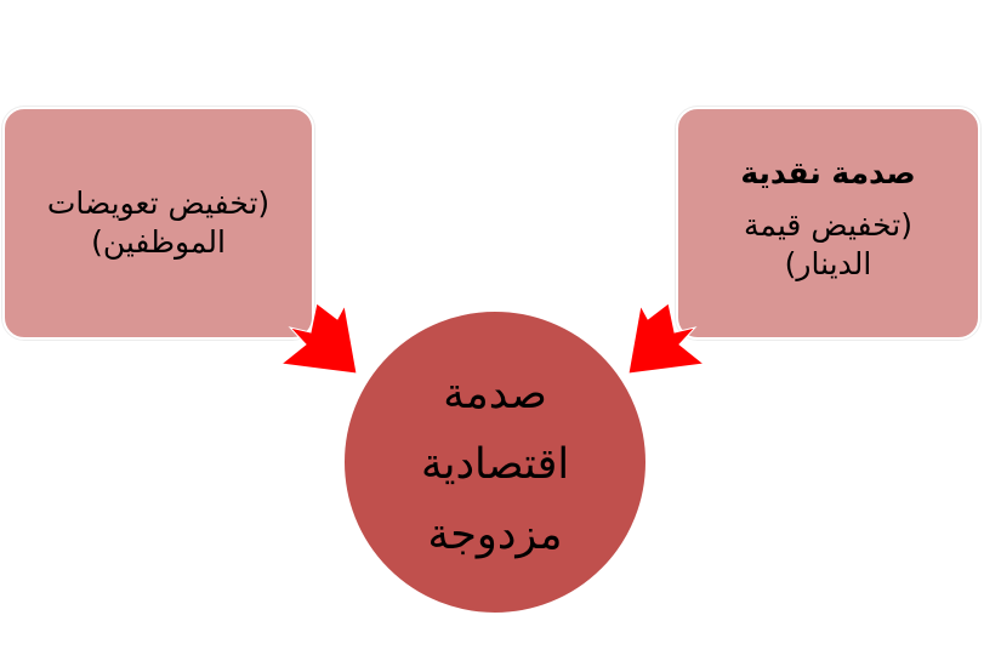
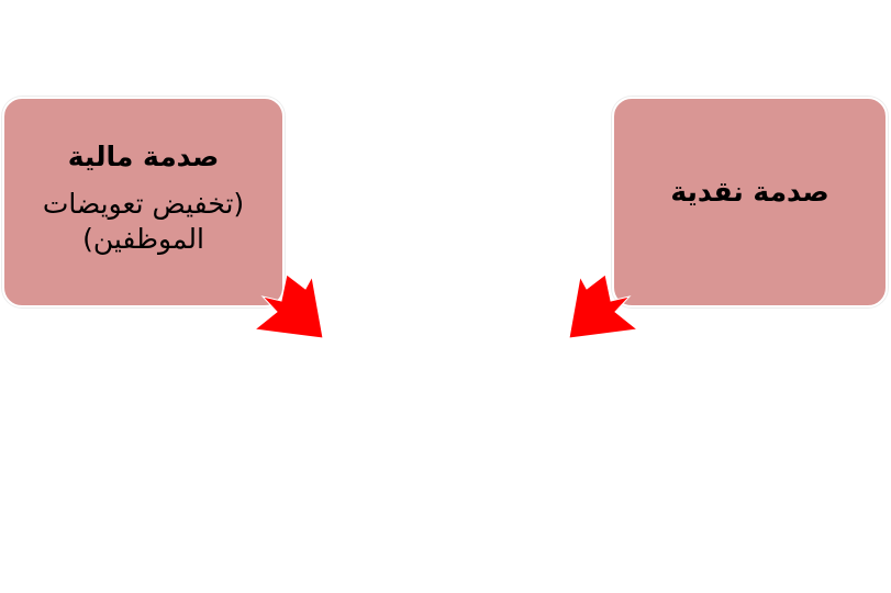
+ صدمة مالية
  (تخفيض تعويضات الموظفين)
  صدمة نقدية
- (تخفيض قيمة الدينار)
- صدمة اقتصادية مزدوجة
